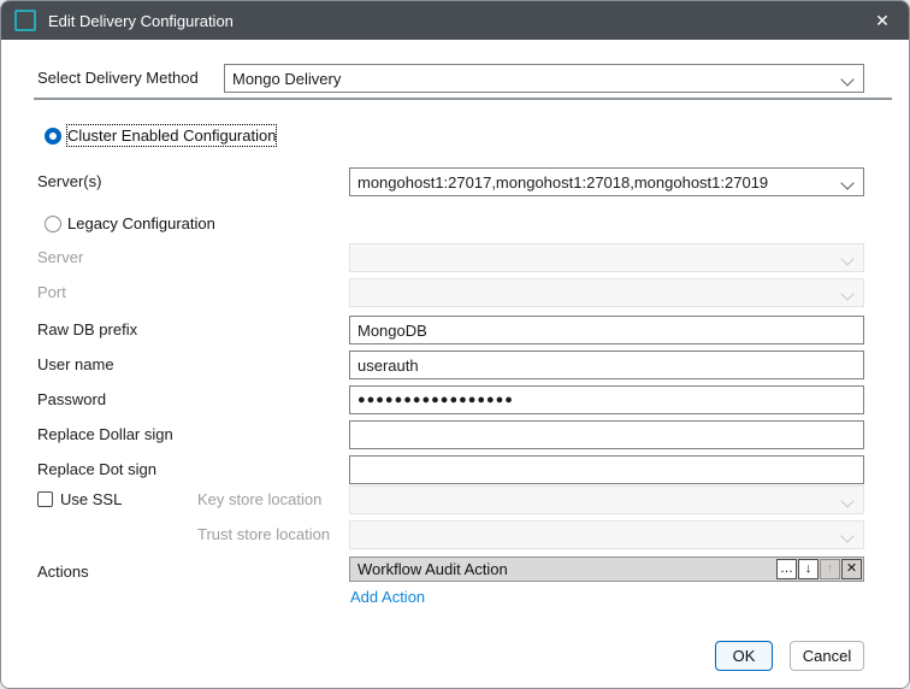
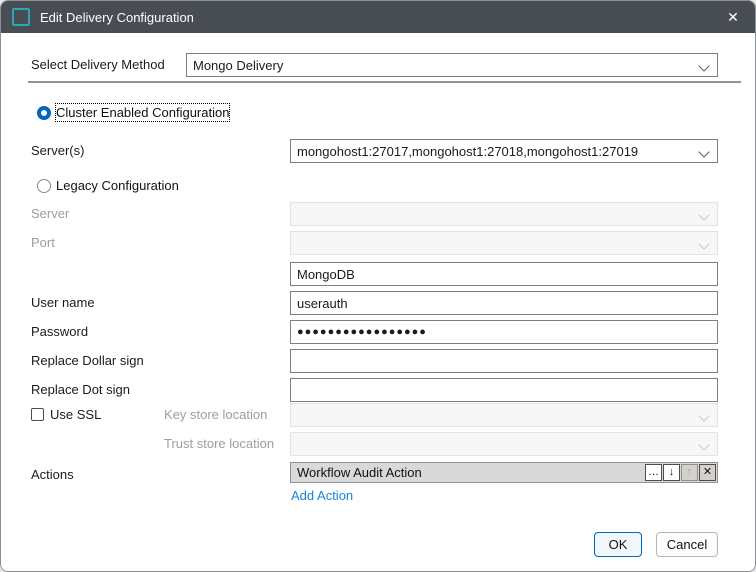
  Edit Delivery Configuration
  ✕
  Select Delivery Method
  Mongo Delivery
  Cluster Enabled Configuration
  Server(s)
  mongohost1:27017,mongohost1:27018,mongohost1:27019
  Legacy Configuration
  Server
  Port
- Raw DB prefix
  MongoDB
  User name
  userauth
  Password
  ●●●●●●●●●●●●●●●●●
  Replace Dollar sign
  Replace Dot sign
  Use SSL
  Key store location
  Trust store location
  Actions
  Workflow Audit Action
  …
  ↓
  ↑
  ✕
  Add Action
  OK
  Cancel
